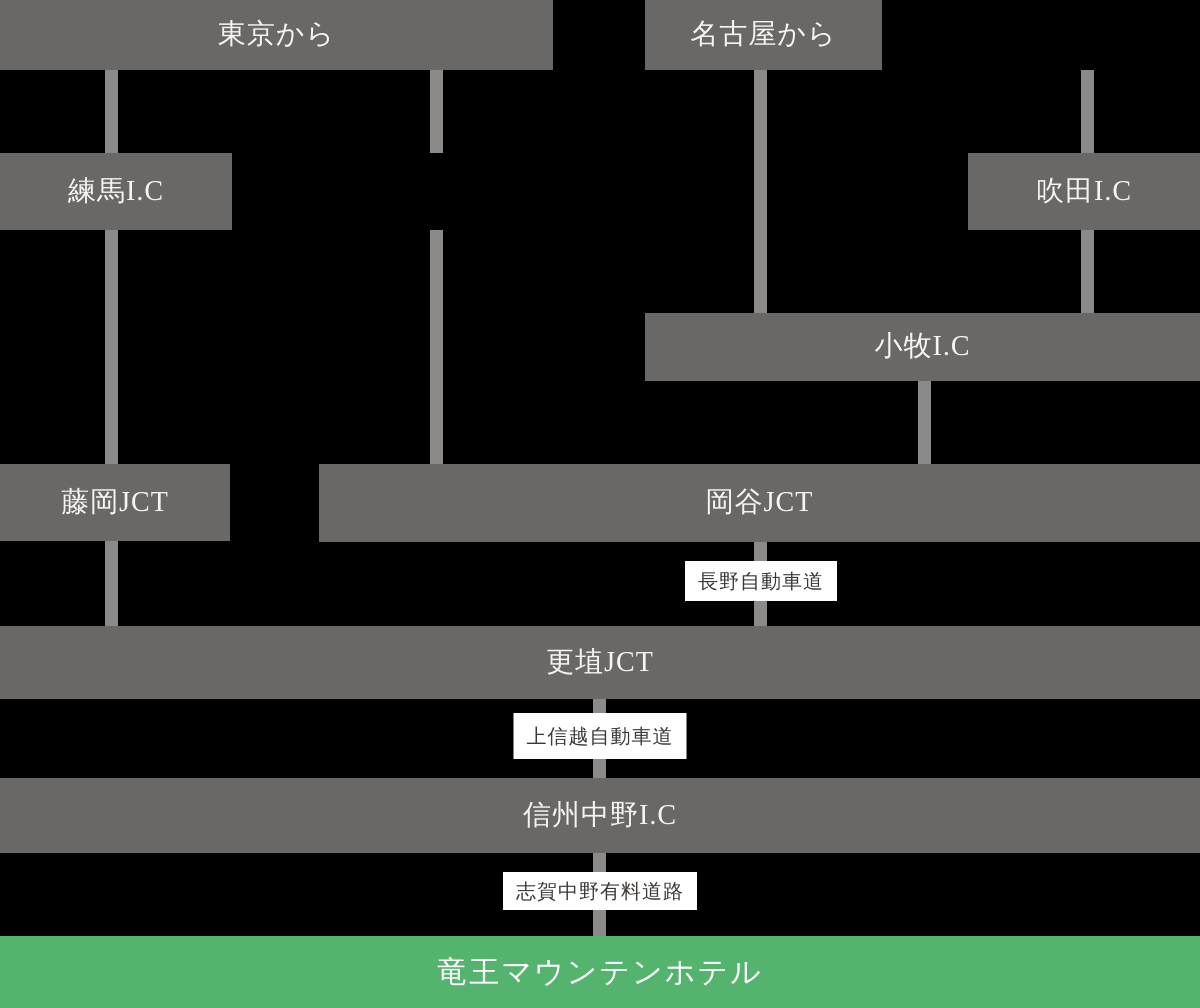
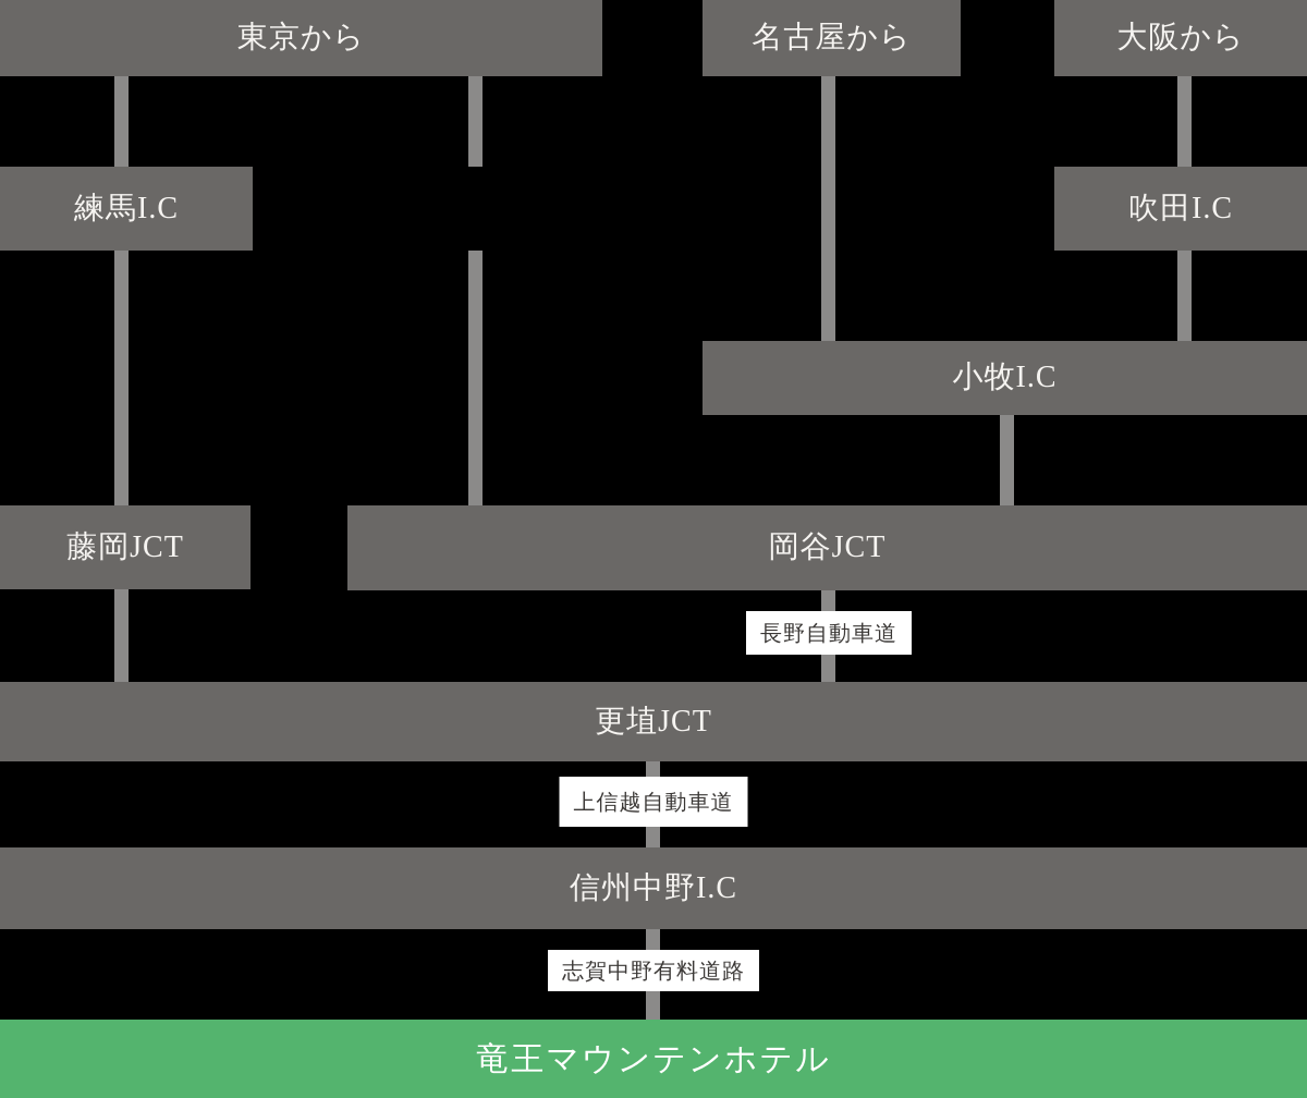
  東京から
  名古屋から
+ 大阪から
  練馬I.C
  吹田I.C
  小牧I.C
  藤岡JCT
  岡谷JCT
  更埴JCT
  信州中野I.C
  長野自動車道
  上信越自動車道
  志賀中野有料道路
  竜王マウンテンホテル
